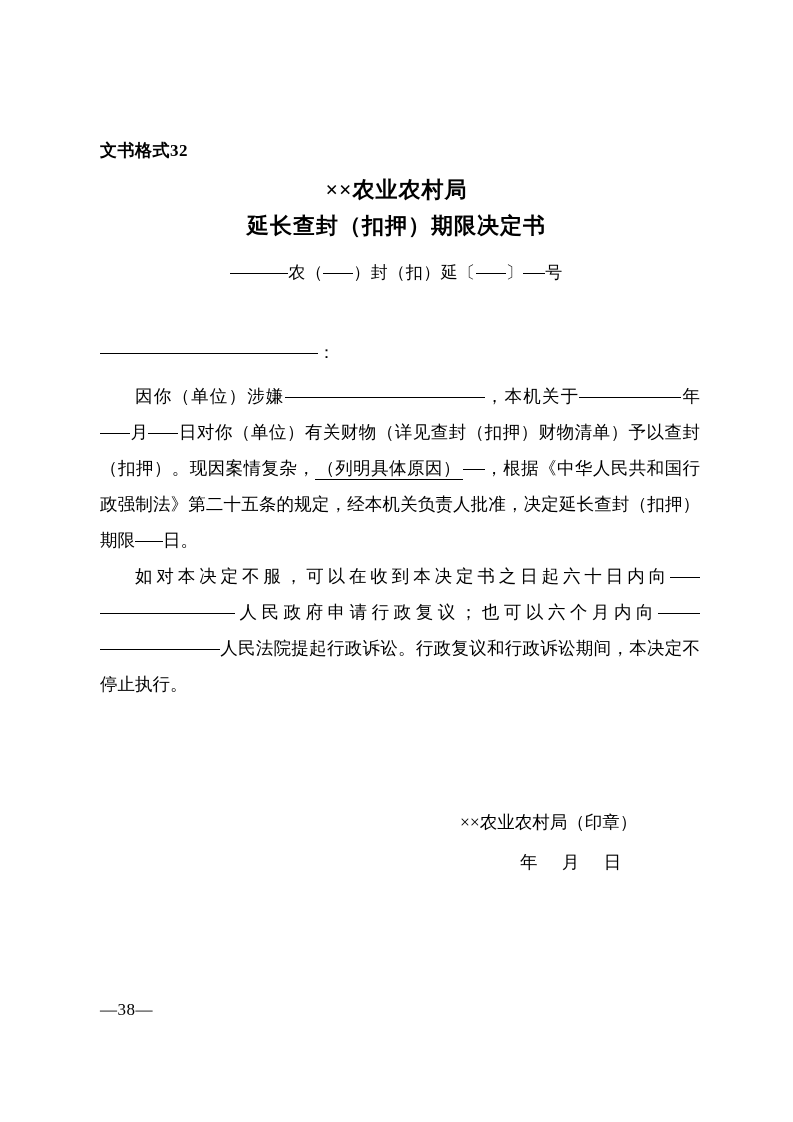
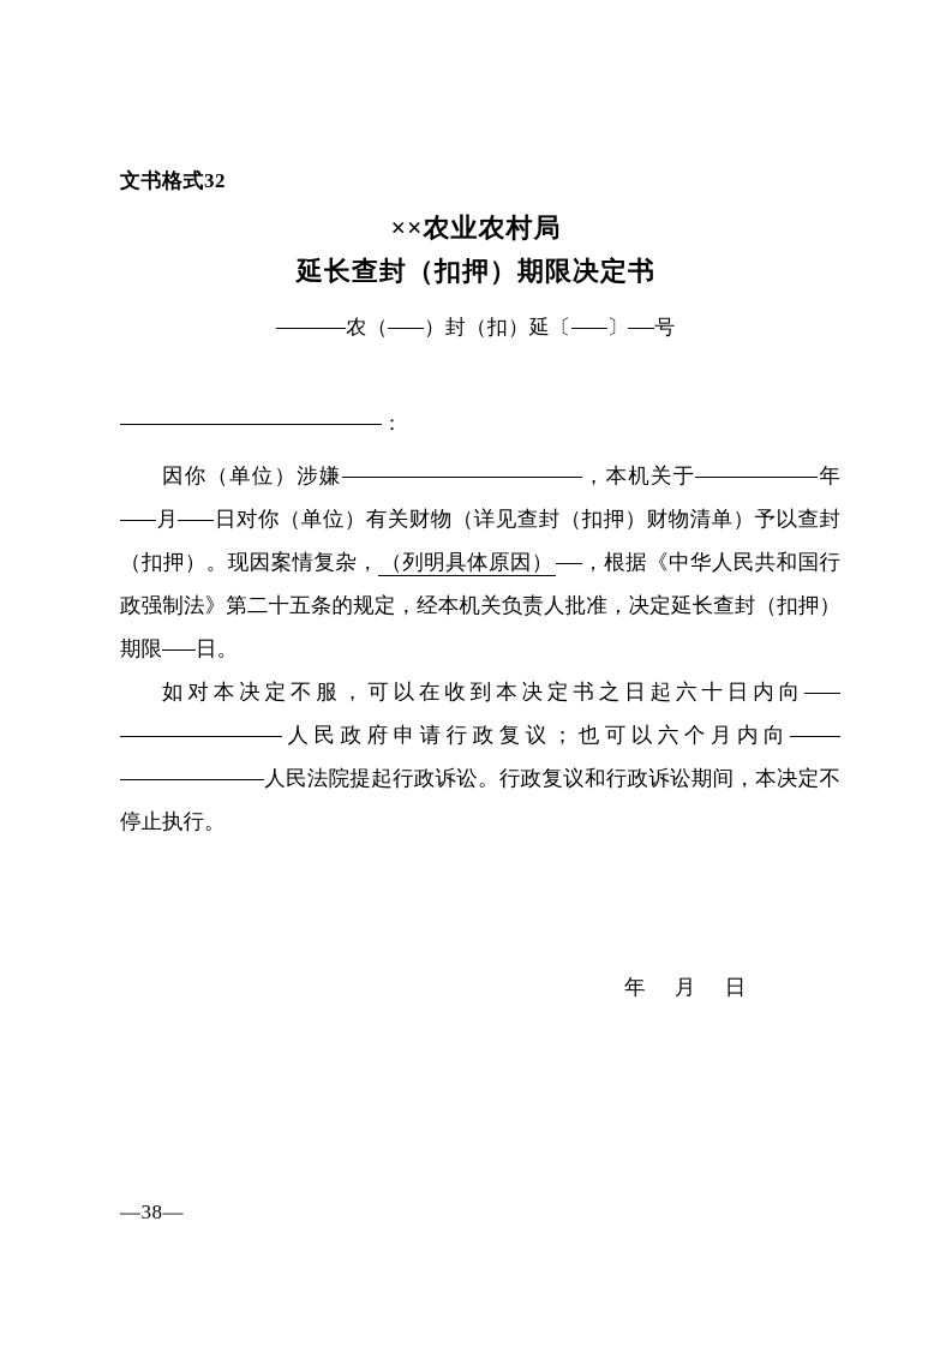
  文书格式32
  ××农业农村局
  延长查封（扣押）期限决定书
  农（ ）封（扣）延〔 〕 号
  ：
  因你（单位）涉嫌 ，本机关于 年月 日对你（单位）有关财物（详见查封（扣押）财物清单）予以查封（扣押）。现因案情复杂，（列明具体原因） ，根据《中华人民共和国行政强制法》第二十五条的规定，经本机关负责人批准，决定延长查封（扣押）期限 日。
  如对本决定不服，可以在收到本决定书之日起六十日内向人民政府申请行政复议；也可以六个月内向人民法院提起行政诉讼。行政复议和行政诉讼期间，本决定不停止执行。
- ××农业农村局（印章）
  年 月 日
  —38—
